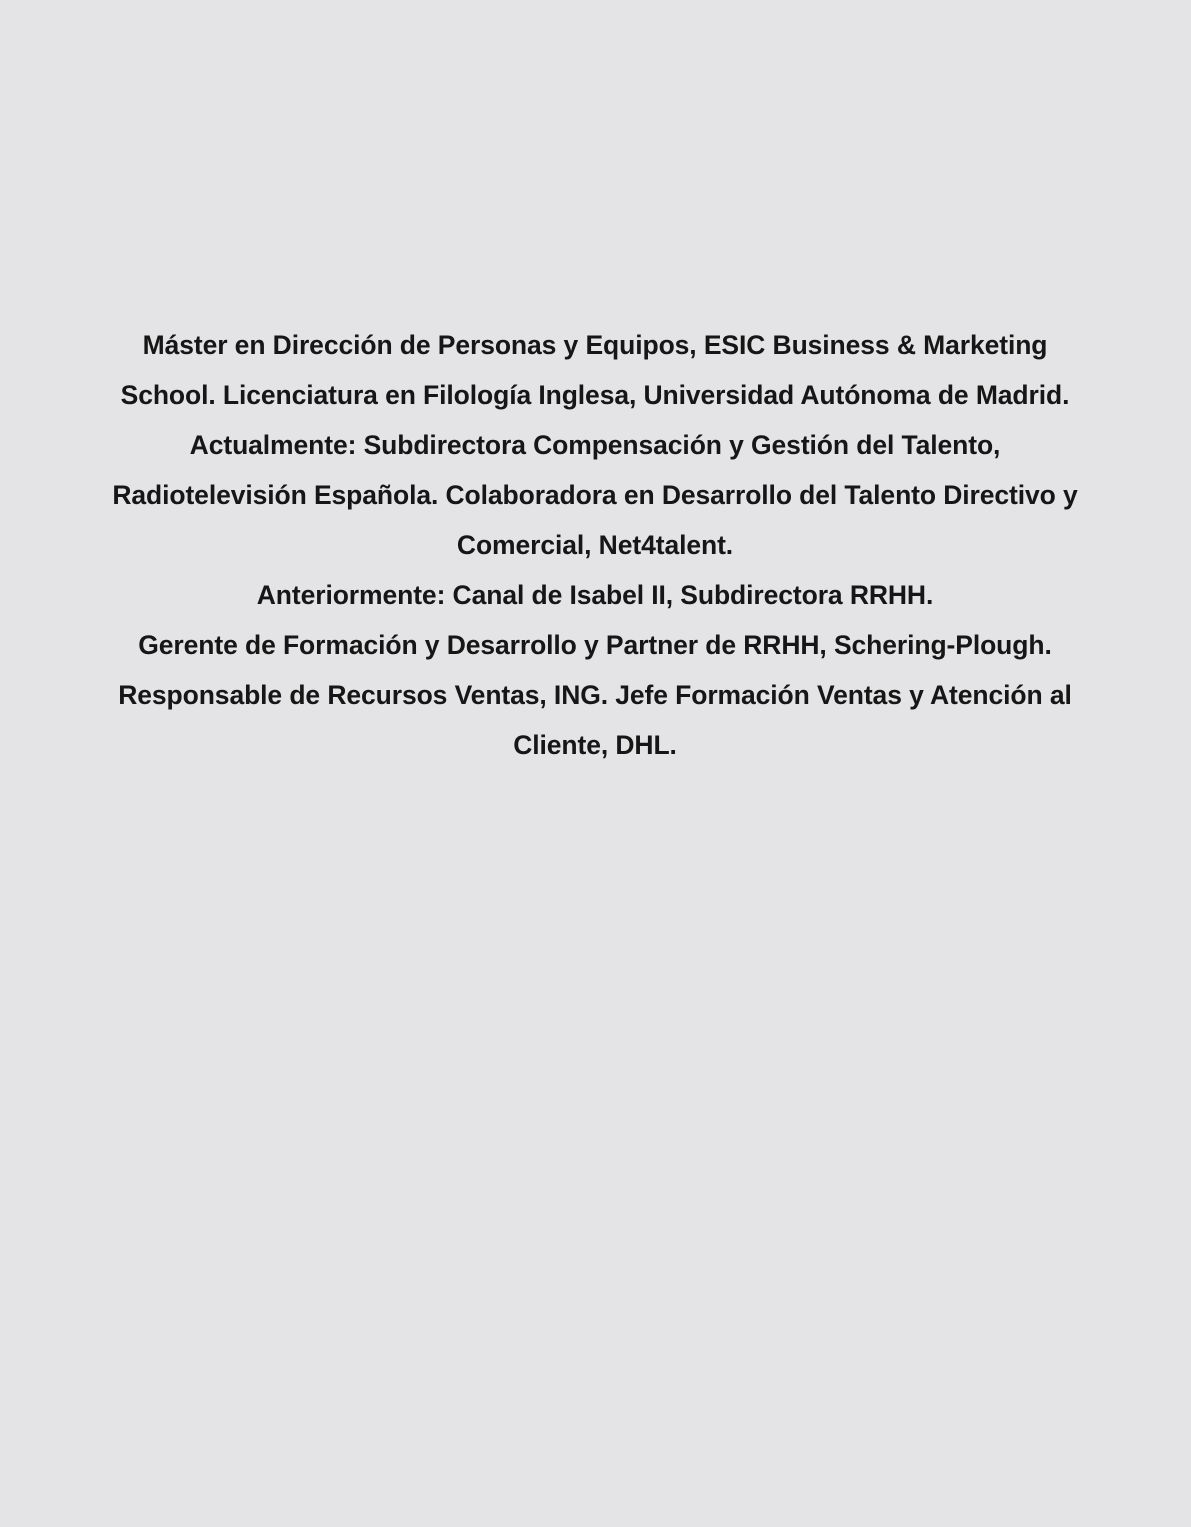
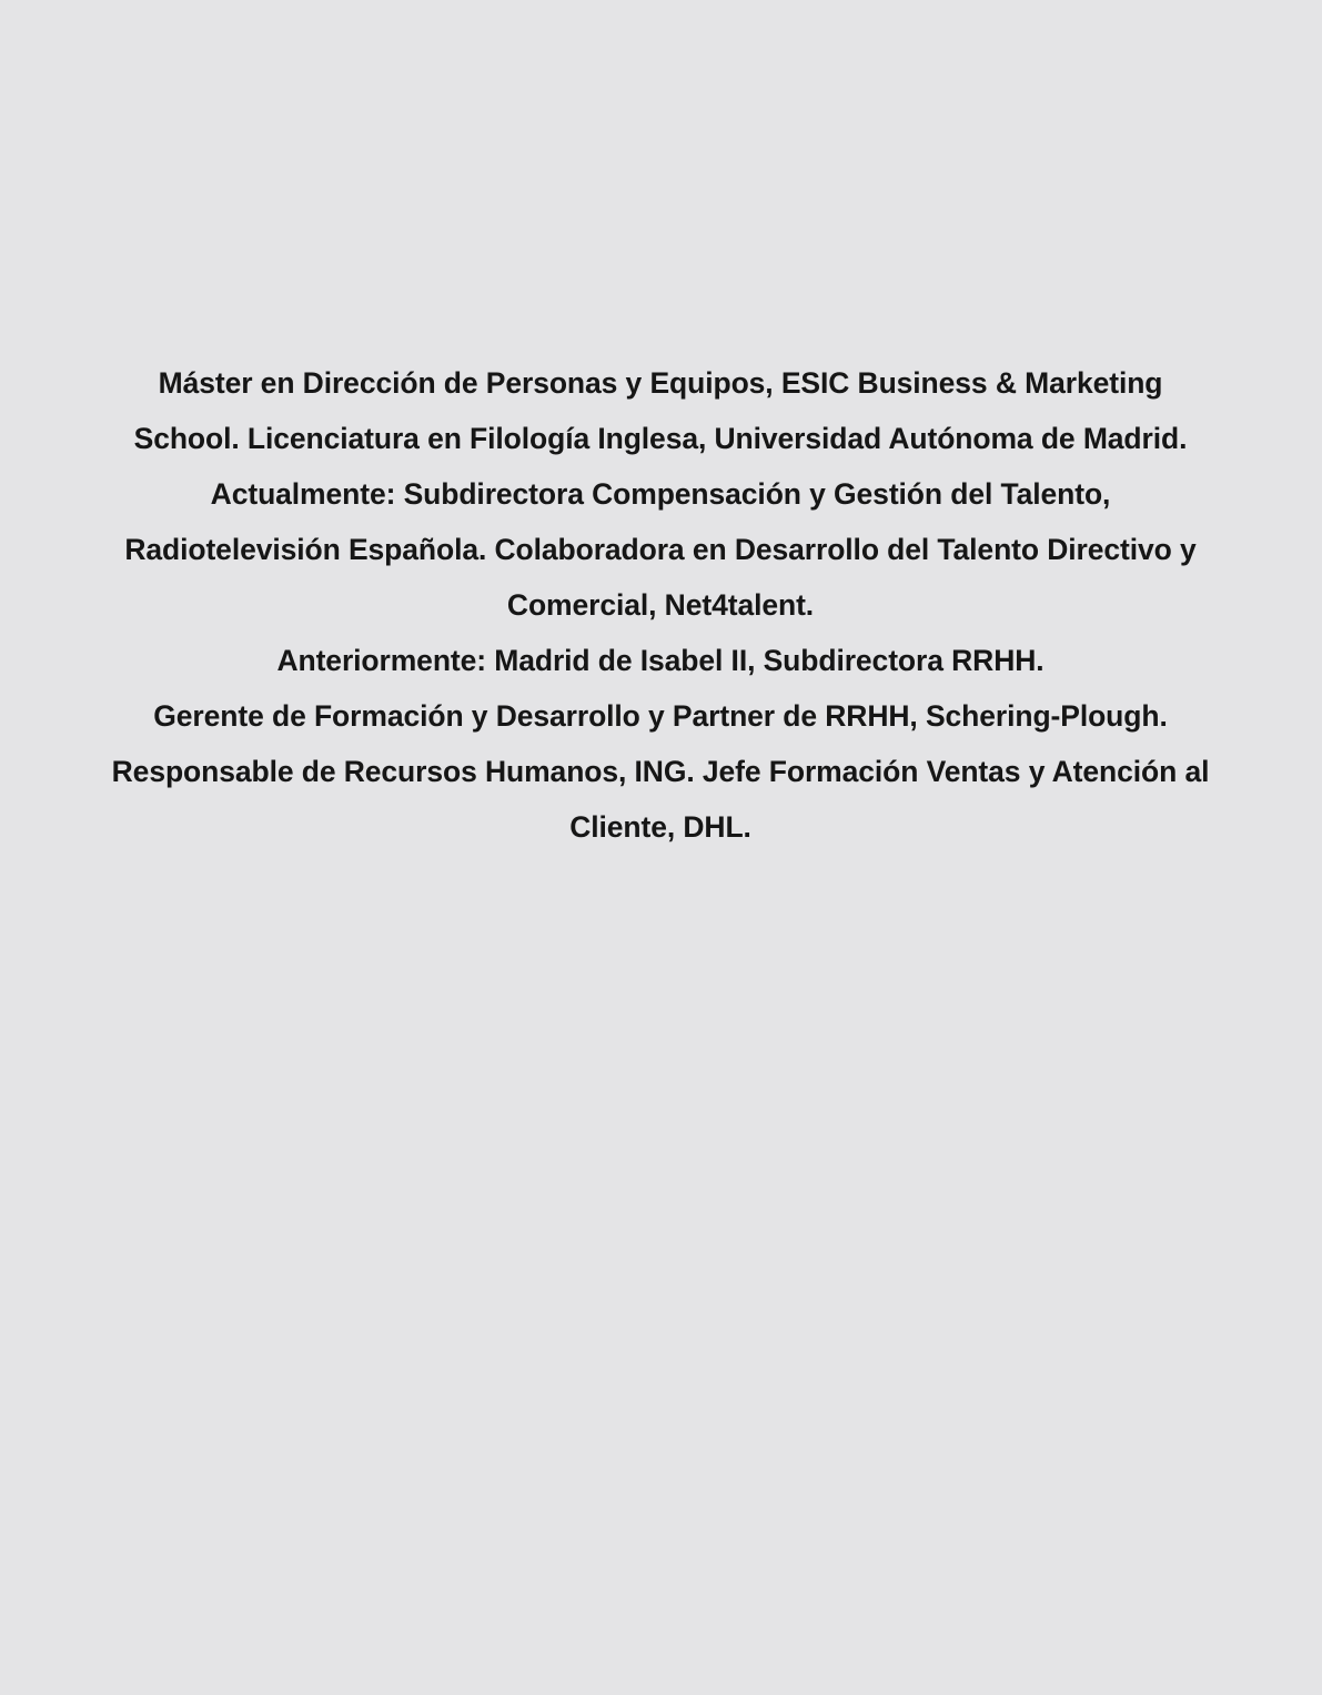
  Máster en Dirección de Personas y Equipos, ESIC Business & Marketing School. Licenciatura en Filología Inglesa, Universidad Autónoma de Madrid. Actualmente: Subdirectora Compensación y Gestión del Talento, Radiotelevisión Española. Colaboradora en Desarrollo del Talento Directivo y Comercial, Net4talent.
- Anteriormente: Canal de Isabel II, Subdirectora RRHH.
+ Anteriormente: Madrid de Isabel II, Subdirectora RRHH.
  Gerente de Formación y Desarrollo y Partner de RRHH, Schering-Plough.
- Responsable de Recursos Ventas, ING. Jefe Formación Ventas y Atención al Cliente, DHL.
+ Responsable de Recursos Humanos, ING. Jefe Formación Ventas y Atención al Cliente, DHL.
